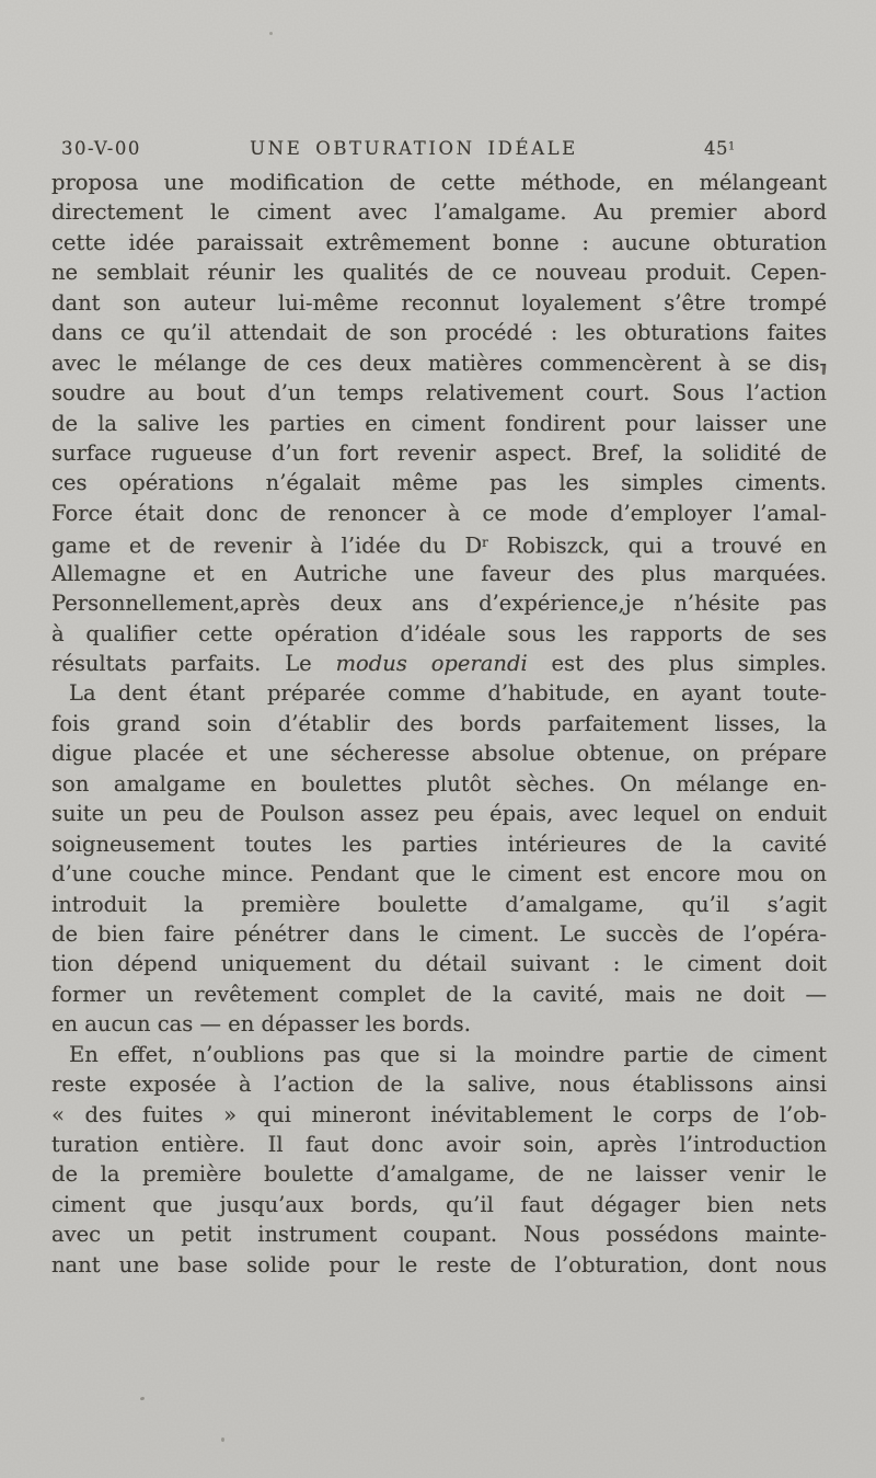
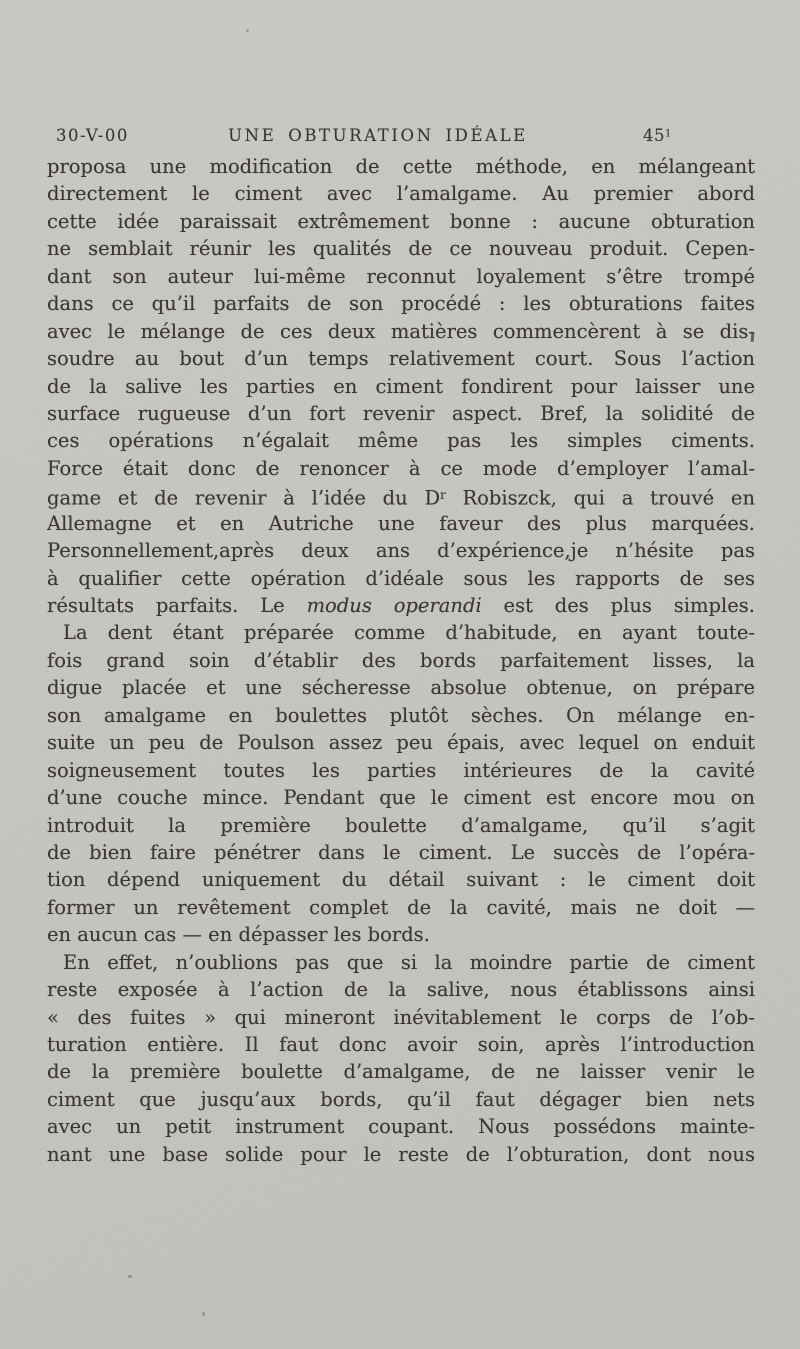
  30-V-00
  UNE OBTURATION IDÉALE
  451
  proposa une modification de cette méthode, en mélangeant
  directement le ciment avec l’amalgame. Au premier abord
  cette idée paraissait extrêmement bonne : aucune obturation
  ne semblait réunir les qualités de ce nouveau produit. Cepen-
  dant son auteur lui-même reconnut loyalement s’être trompé
- dans ce qu’il attendait de son procédé : les obturations faites
+ dans ce qu’il parfaits de son procédé : les obturations faites
  avec le mélange de ces deux matières commencèrent à se dis-
  soudre au bout d’un temps relativement court. Sous l’action
  de la salive les parties en ciment fondirent pour laisser une
  surface rugueuse d’un fort revenir aspect. Bref, la solidité de
  ces opérations n’égalait même pas les simples ciments.
  Force était donc de renoncer à ce mode d’employer l’amal-
  game et de revenir à l’idée du Dr Robiszck, qui a trouvé en
  Allemagne et en Autriche une faveur des plus marquées.
  Personnellement,après deux ans d’expérience,je n’hésite pas
  à qualifier cette opération d’idéale sous les rapports de ses
  résultats parfaits. Le modus operandi est des plus simples.
  La dent étant préparée comme d’habitude, en ayant toute-
  fois grand soin d’établir des bords parfaitement lisses, la
  digue placée et une sécheresse absolue obtenue, on prépare
  son amalgame en boulettes plutôt sèches. On mélange en-
  suite un peu de Poulson assez peu épais, avec lequel on enduit
  soigneusement toutes les parties intérieures de la cavité
  d’une couche mince. Pendant que le ciment est encore mou on
  introduit la première boulette d’amalgame, qu’il s’agit
  de bien faire pénétrer dans le ciment. Le succès de l’opéra-
  tion dépend uniquement du détail suivant : le ciment doit
  former un revêtement complet de la cavité, mais ne doit —
  en aucun cas — en dépasser les bords.
  En effet, n’oublions pas que si la moindre partie de ciment
  reste exposée à l’action de la salive, nous établissons ainsi
  « des fuites » qui mineront inévitablement le corps de l’ob-
  turation entière. Il faut donc avoir soin, après l’introduction
  de la première boulette d’amalgame, de ne laisser venir le
  ciment que jusqu’aux bords, qu’il faut dégager bien nets
  avec un petit instrument coupant. Nous possédons mainte-
  nant une base solide pour le reste de l’obturation, dont nous
